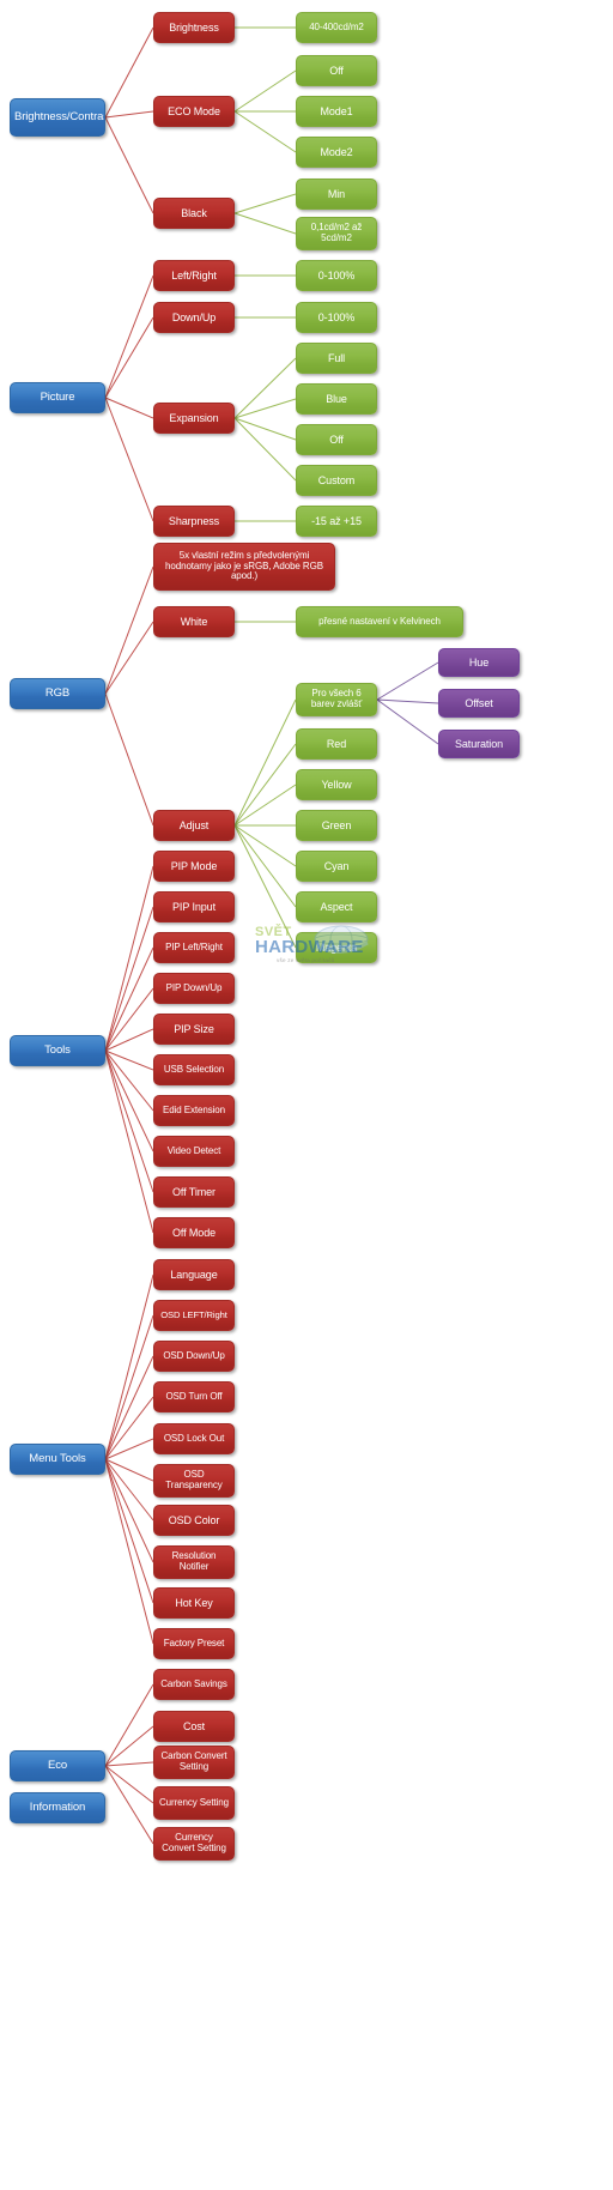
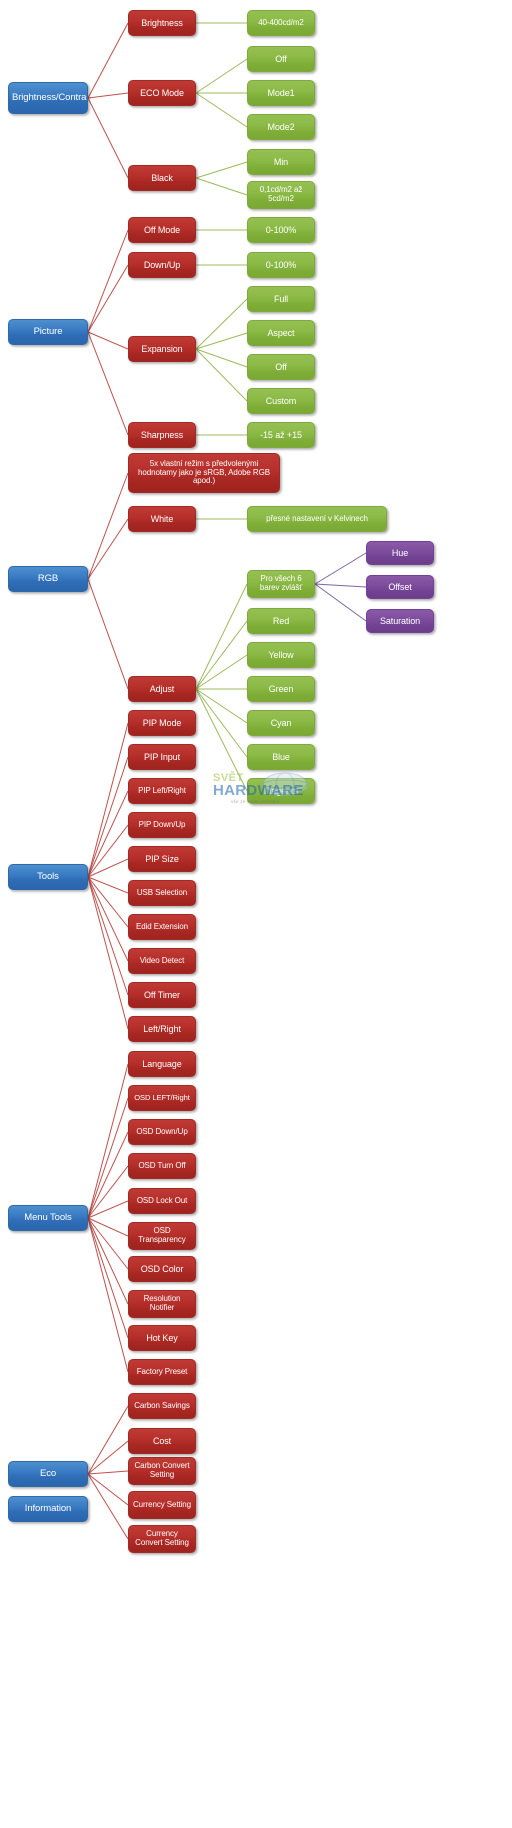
  Brightness/Contra
  Picture
  RGB
  Tools
  Menu Tools
  Eco
  Information
  Brightness
  ECO Mode
  Black
- Left/Right
+ Off Mode
  Down/Up
  Expansion
  Sharpness
  5x vlastní režim s předvolenými hodnotamy jako je sRGB, Adobe RGB apod.)
  White
  Adjust
  PIP Mode
  PIP Input
  PIP Left/Right
  PIP Down/Up
  PIP Size
  USB Selection
  Edid Extension
  Video Detect
  Off Timer
- Off Mode
+ Left/Right
  Language
  OSD LEFT/Right
  OSD Down/Up
  OSD Turn Off
  OSD Lock Out
  OSD Transparency
  OSD Color
  Resolution Notifier
  Hot Key
  Factory Preset
  Carbon Savings
  Cost
  Carbon Convert Setting
  Currency Setting
  Currency Convert Setting
  40-400cd/m2
  Off
  Mode1
  Mode2
  Min
  0,1cd/m2 až 5cd/m2
  0-100%
  0-100%
  Full
- Blue
+ Aspect
  Off
  Custom
  -15 až +15
  přesné nastavení v Kelvinech
  Pro všech 6 barev zvlášť
  Red
  Yellow
  Green
  Cyan
- Aspect
+ Blue
  Magenta
  Hue
  Offset
  Saturation
  SVĚT
  HARDWARE
